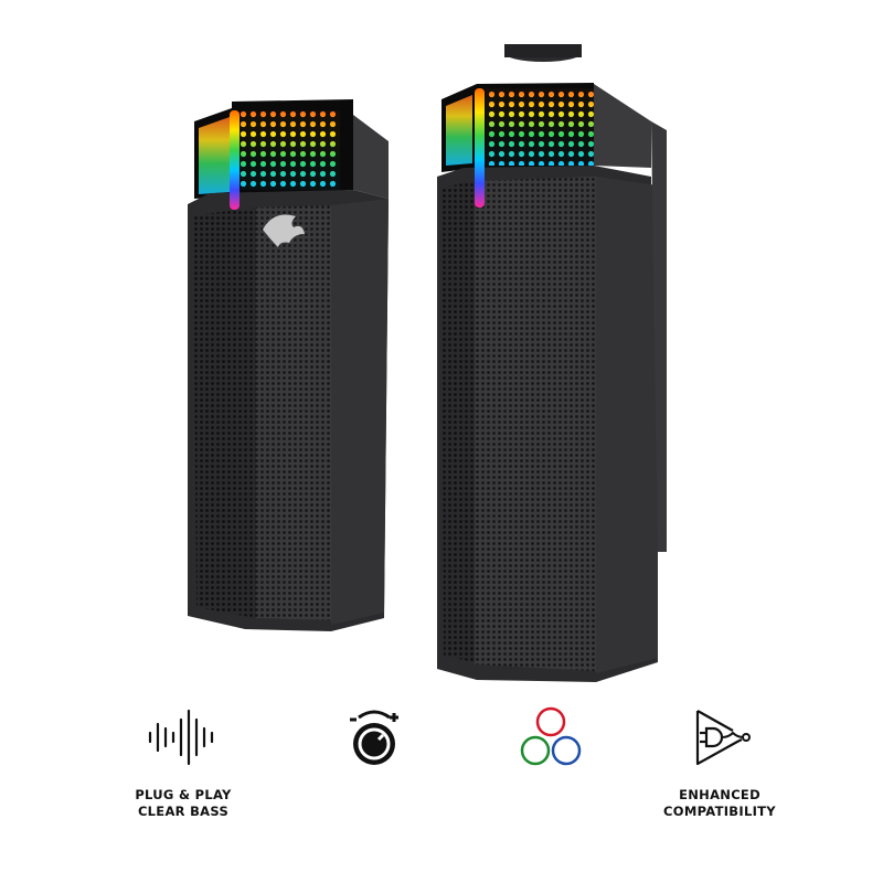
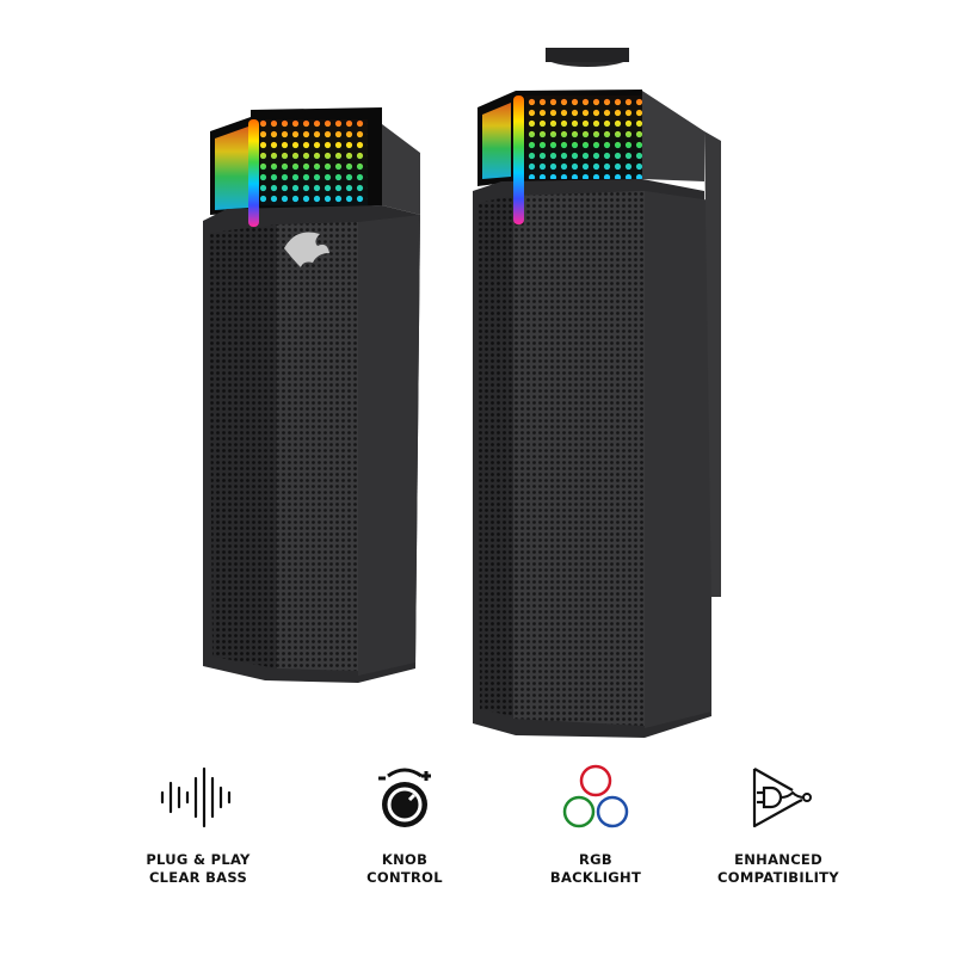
  PLUG & PLAY
  CLEAR BASS
+ KNOB
+ CONTROL
+ RGB
+ BACKLIGHT
  ENHANCED
  COMPATIBILITY
